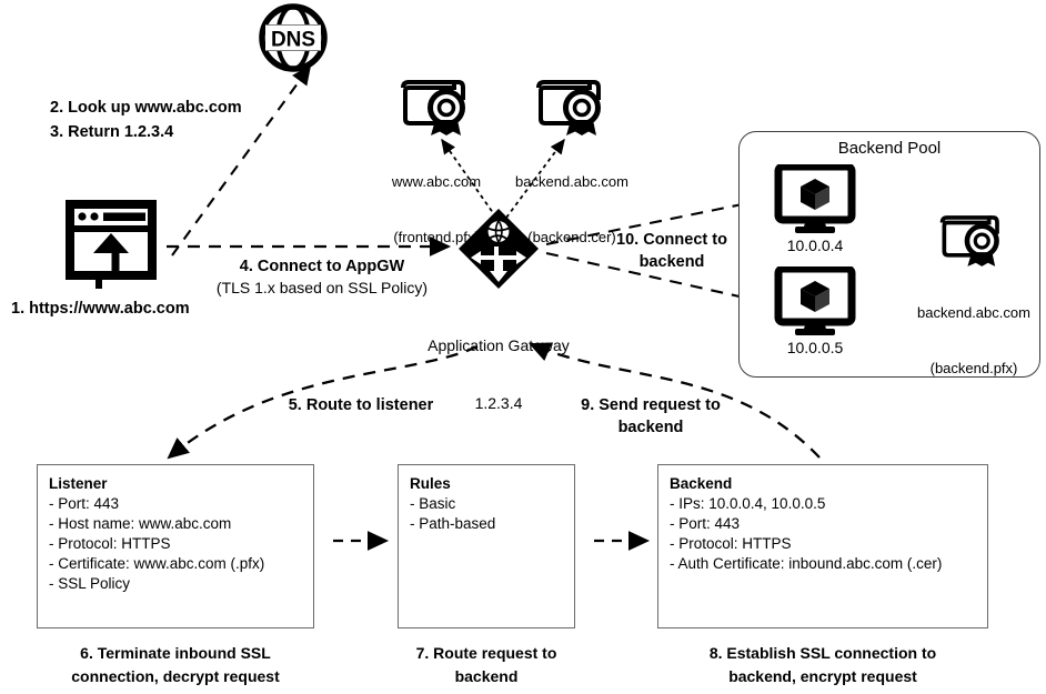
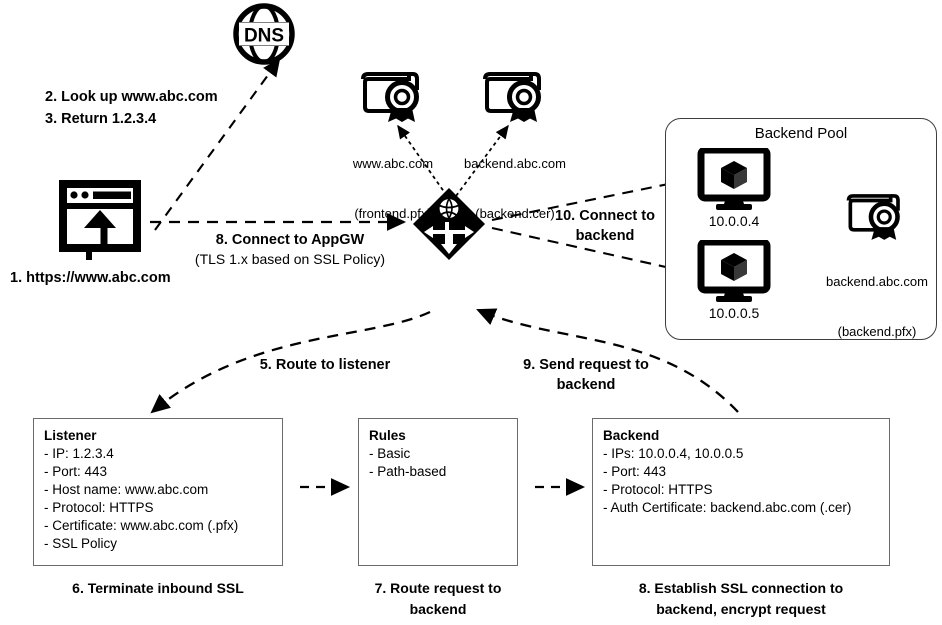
  DNS
  www.abc.com
  (frontend.pf
  backend.abc.com
  (backend.cer)
- Application Gateway
- 1.2.3.4
  Backend Pool
  10.0.0.4
  10.0.0.5
  backend.abc.com
  (backend.pfx)
  2. Look up www.abc.com
  3. Return 1.2.3.4
  1. https://www.abc.com
- 4. Connect to AppGW
+ 8. Connect to AppGW
  (TLS 1.x based on SSL Policy)
  5. Route to listener
  9. Send request to
  backend
  10. Connect to
  backend
  Listener
+ - IP: 1.2.3.4
  - Port: 443
  - Host name: www.abc.com
  - Protocol: HTTPS
  - Certificate: www.abc.com (.pfx)
  - SSL Policy
  6. Terminate inbound SSL
- connection, decrypt request
  Rules
  - Basic
  - Path-based
  7. Route request to
  backend
  Backend
  - IPs: 10.0.0.4, 10.0.0.5
  - Port: 443
  - Protocol: HTTPS
- - Auth Certificate: inbound.abc.com (.cer)
+ - Auth Certificate: backend.abc.com (.cer)
  8. Establish SSL connection to
  backend, encrypt request
